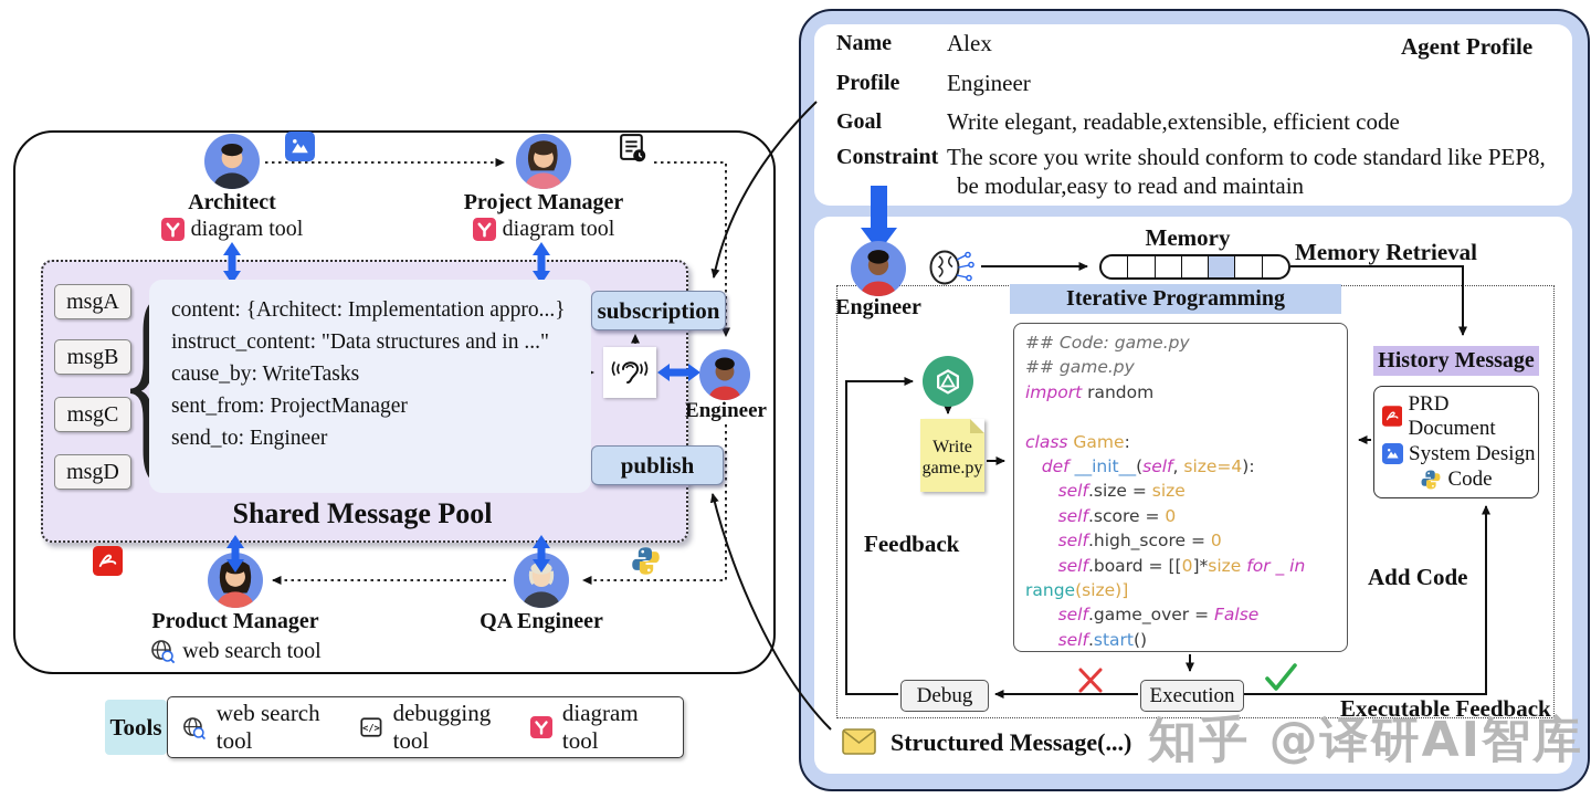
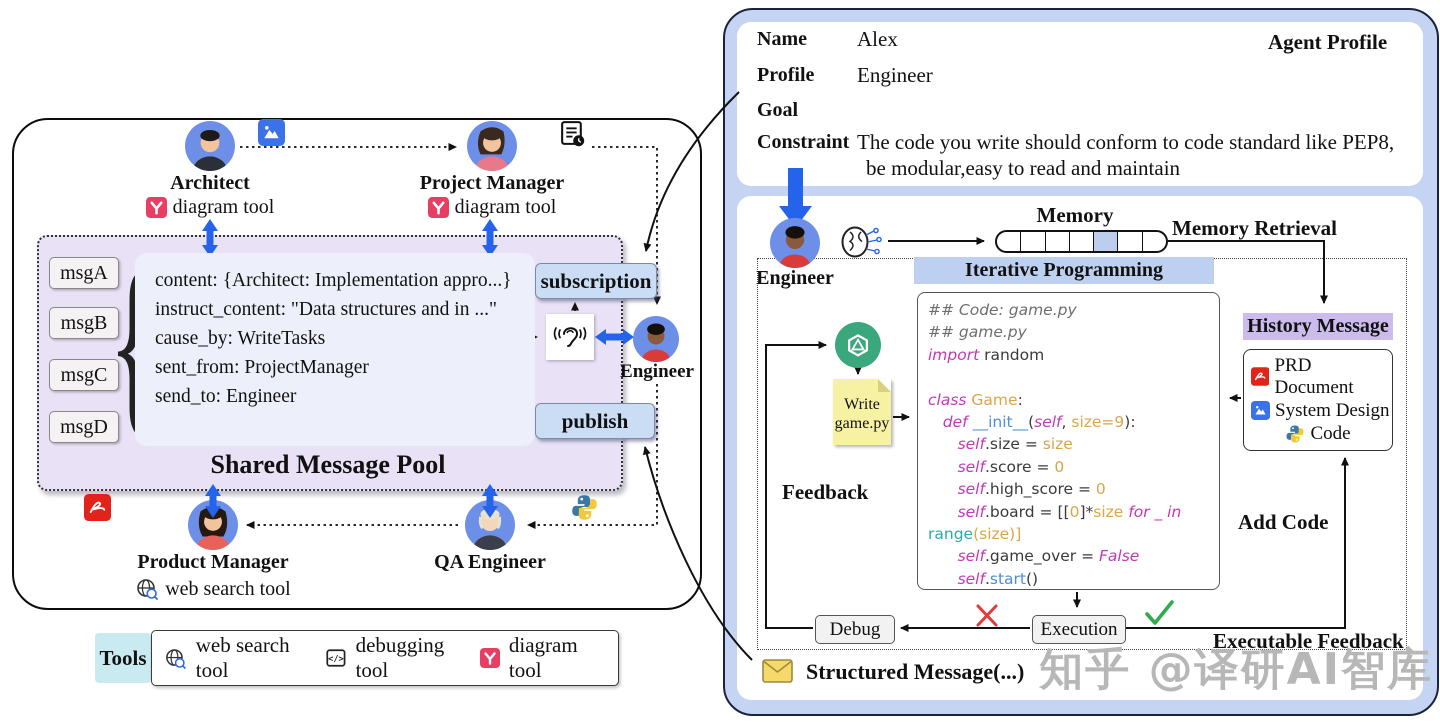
  msgA
  msgB
  msgC
  msgD
  content: {Architect: Implementation appro...}
  instruct_content: "Data structures and in ..."
  cause_by: WriteTasks
  sent_from: ProjectManager
  send_to: Engineer
  Shared Message Pool
  subscription
  publish
  Architect
  diagram tool
  Project Manager
  diagram tool
  Engineer
  Product Manager
  web search tool
  QA Engineer
  Tools
  web search tool
  </>
  debugging tool
  diagram tool
  Name
  Alex
  Profile
  Engineer
  Goal
- Write elegant, readable,extensible, efficient code
  Constraint
- The score you write should conform to code standard like PEP8,
+ The code you write should conform to code standard like PEP8,
  be modular,easy to read and maintain
  Agent Profile
  Engineer
  Memory
  Memory Retrieval
  Iterative Programming
  Write
  game.py
  Feedback
  ## Code: game.py
  ## game.py
  import random
  class Game:
- def __init__(self, size=4):
+ def __init__(self, size=9):
  self.size = size
  self.score = 0
  self.high_score = 0
  self.board = [[0]*size for _ in
  range(size)]
  self.game_over = False
  self.start()
  History Message
  PRD Document
  System Design
  Code
  Add Code
  Debug
  Execution
  Executable Feedback
  Structured Message(...)
  知乎 @译研AI智库
